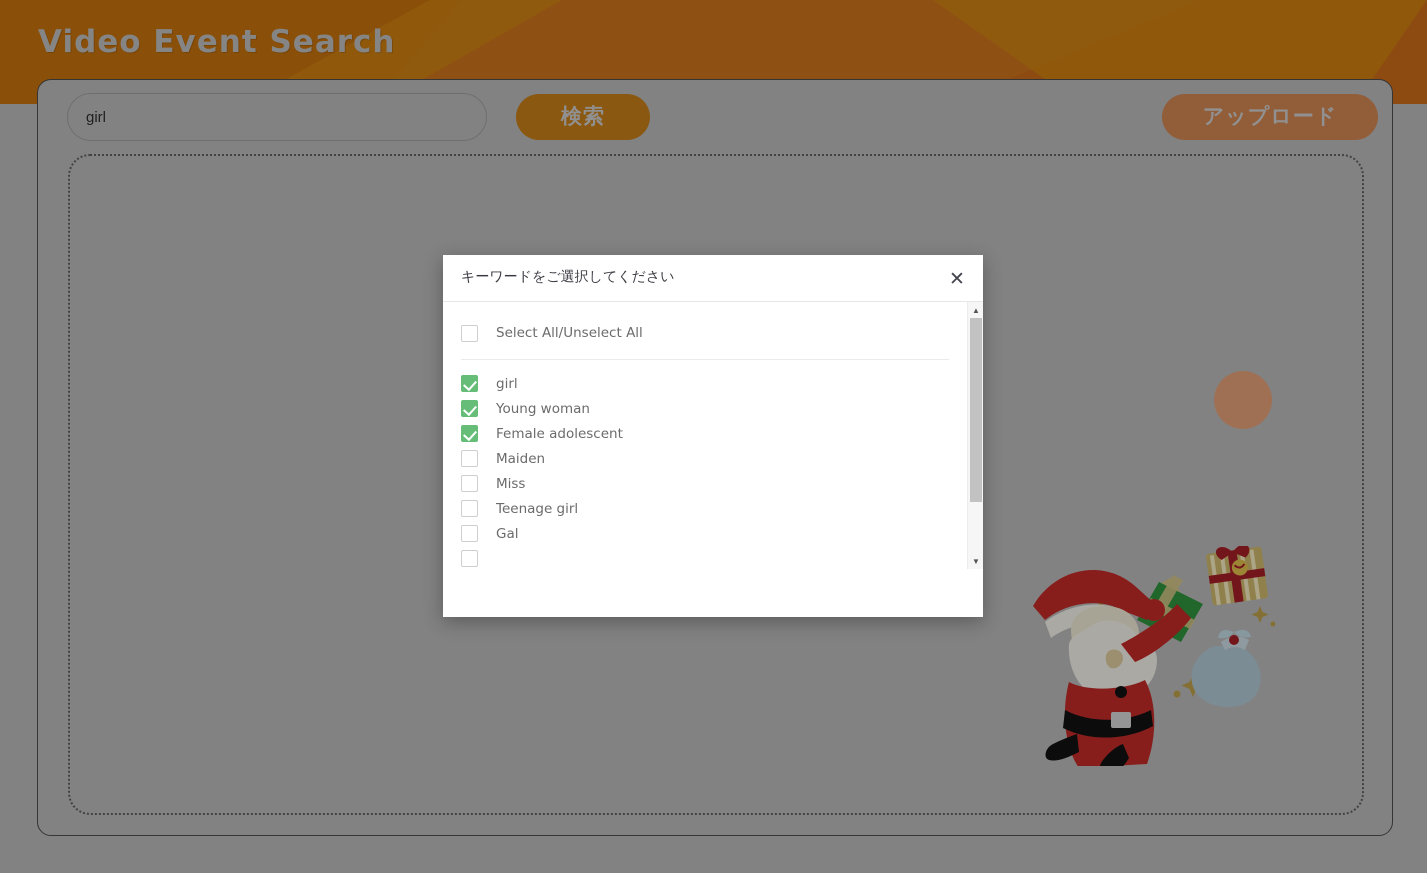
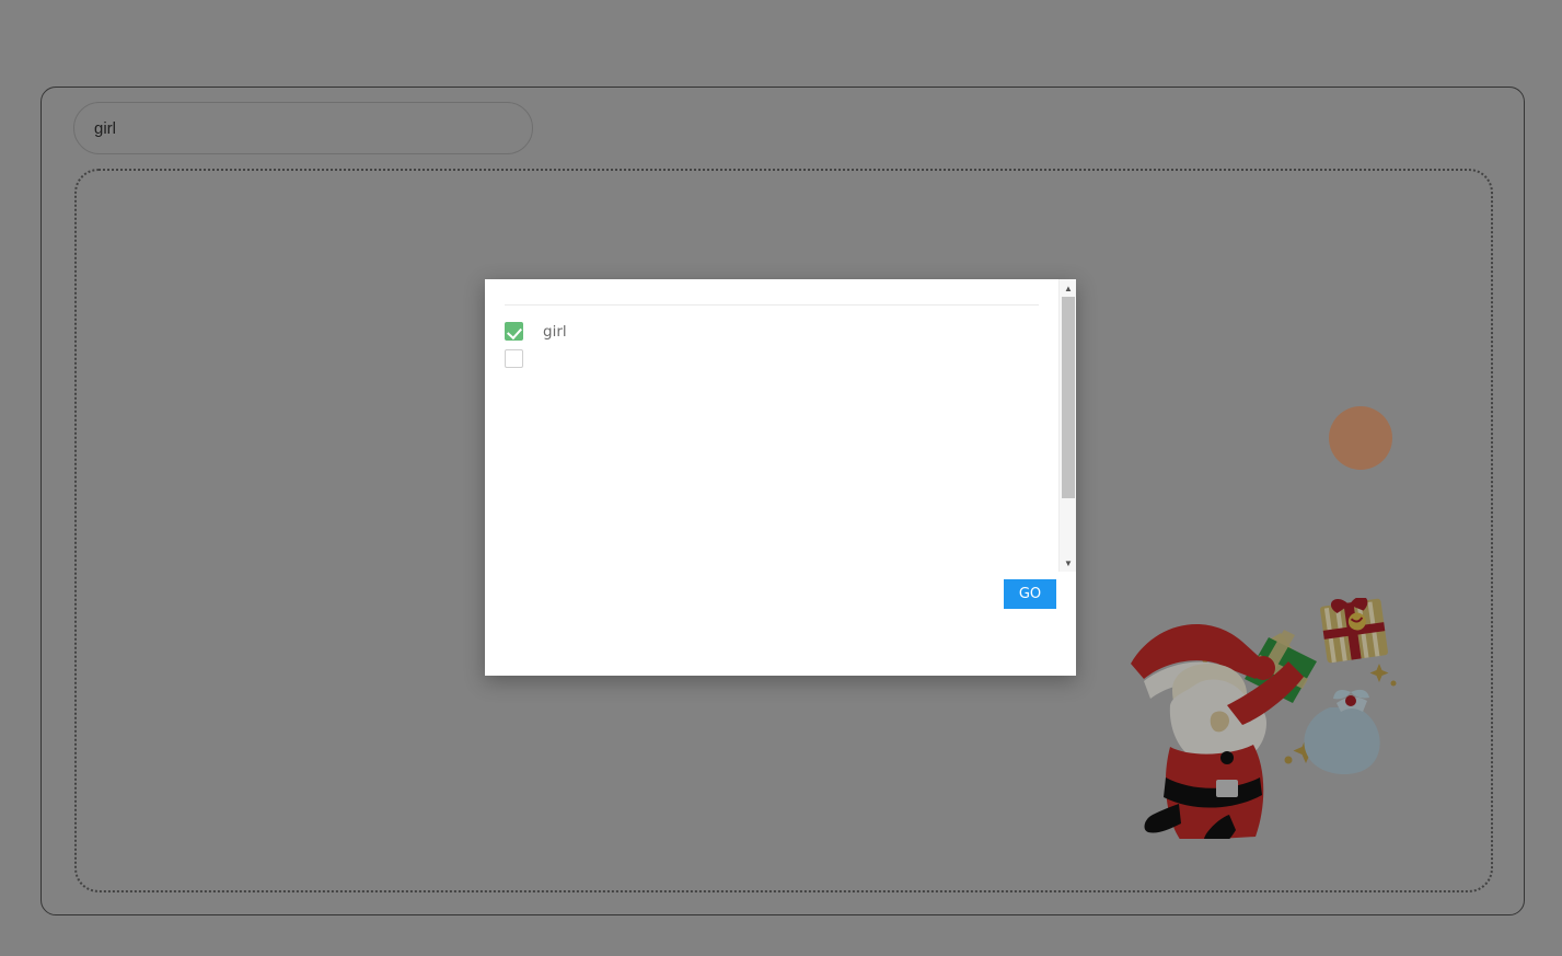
- Video Event Search
  girl
- 検索
- アップロード
- キーワードをご選択してください
- ✕
- Select All/Unselect All
  girl
- Young woman
- Female adolescent
- Maiden
- Miss
- Teenage girl
- Gal
  ▲
  ▼
+ GO
